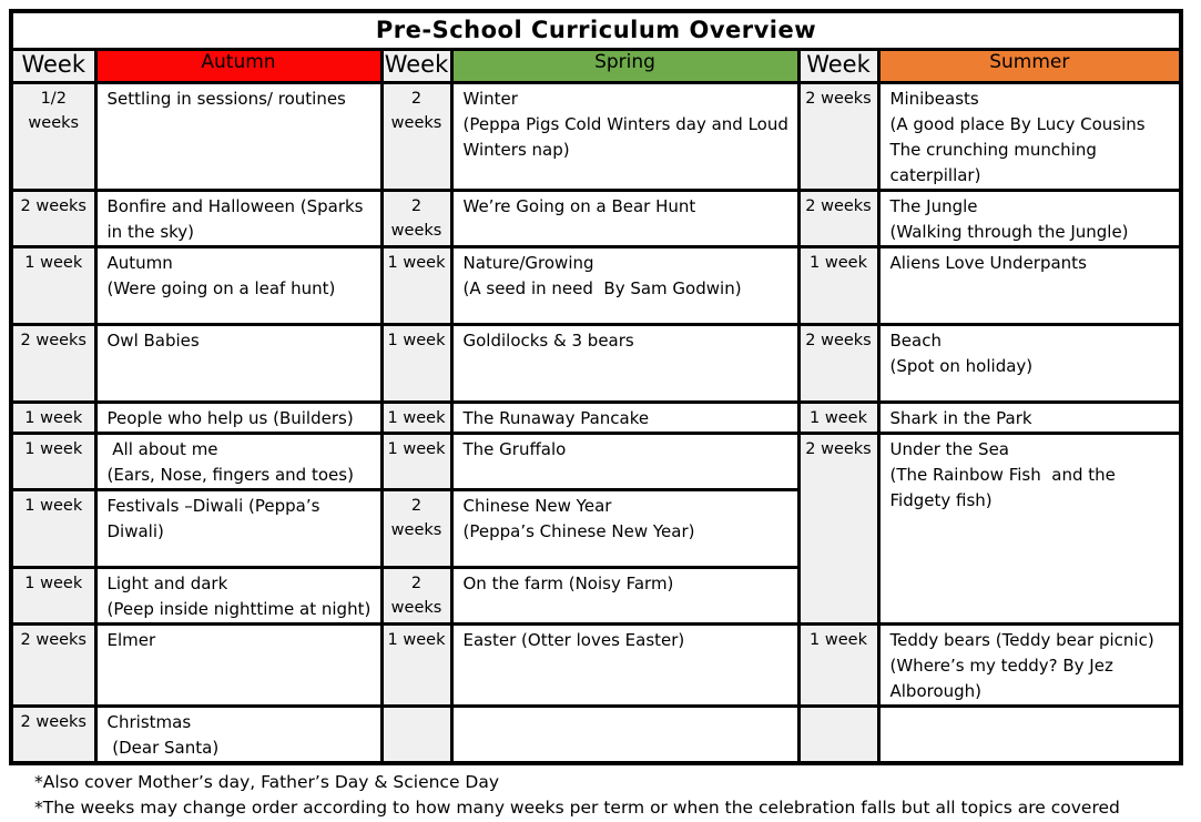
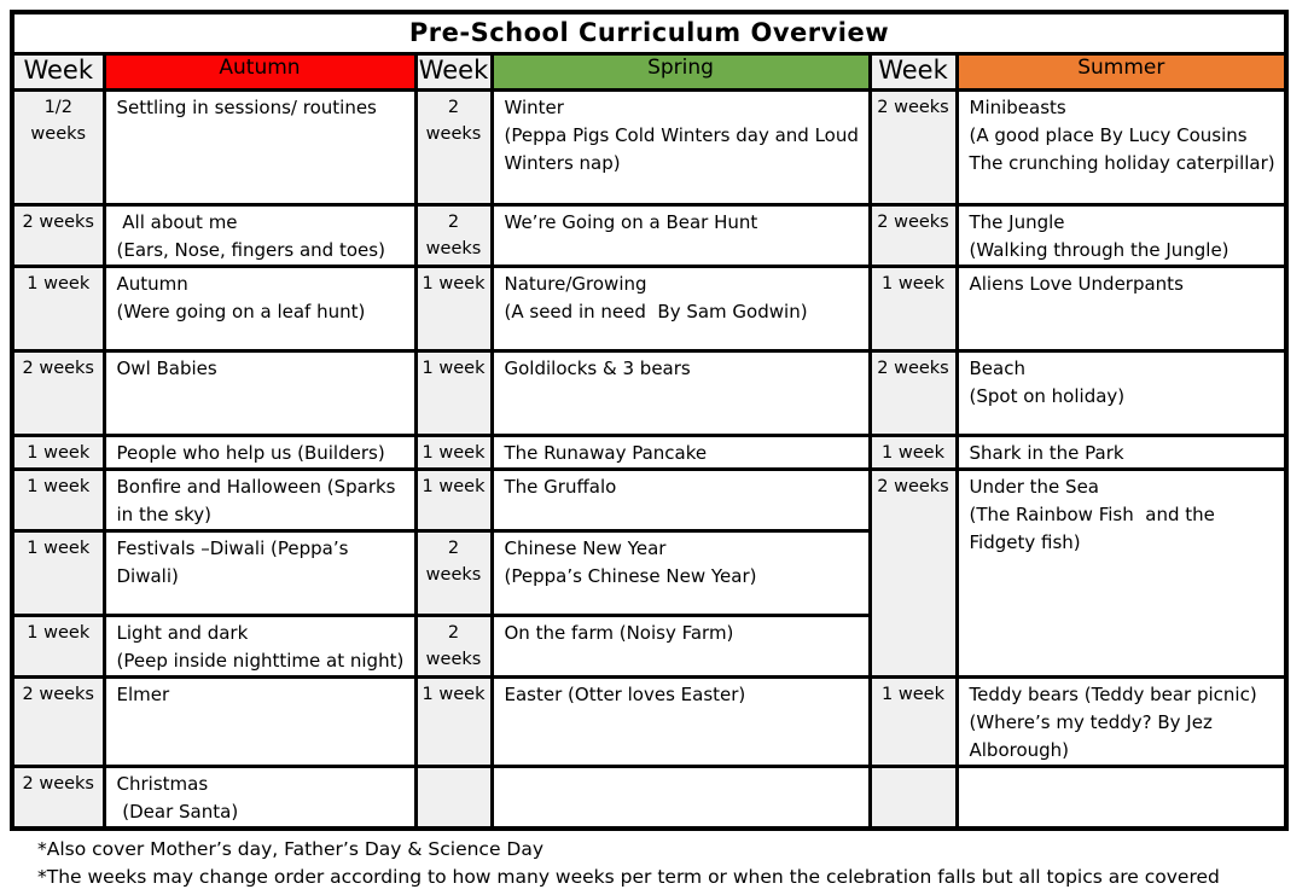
  Pre-School Curriculum Overview
  Week	Autumn	Week	Spring	Week	Summer
- 1/2 weeks	Settling in sessions/ routines	2 weeks	Winter (Peppa Pigs Cold Winters day and Loud Winters nap)	2 weeks	Minibeasts (A good place By Lucy Cousins The crunching munching caterpillar)
+ 1/2 weeks	Settling in sessions/ routines	2 weeks	Winter (Peppa Pigs Cold Winters day and Loud Winters nap)	2 weeks	Minibeasts (A good place By Lucy Cousins The crunching holiday caterpillar)
- 2 weeks	Bonfire and Halloween (Sparks in the sky)	2 weeks	We’re Going on a Bear Hunt	2 weeks	The Jungle (Walking through the Jungle)
+ 2 weeks	All about me (Ears, Nose, fingers and toes)	2 weeks	We’re Going on a Bear Hunt	2 weeks	The Jungle (Walking through the Jungle)
  1 week	Autumn (Were going on a leaf hunt)	1 week	Nature/Growing (A seed in need By Sam Godwin)	1 week	Aliens Love Underpants
  2 weeks	Owl Babies	1 week	Goldilocks & 3 bears	2 weeks	Beach (Spot on holiday)
  1 week	People who help us (Builders)	1 week	The Runaway Pancake	1 week	Shark in the Park
- 1 week	All about me (Ears, Nose, fingers and toes)	1 week	The Gruffalo	2 weeks	Under the Sea (The Rainbow Fish and the Fidgety fish)
+ 1 week	Bonfire and Halloween (Sparks in the sky)	1 week	The Gruffalo	2 weeks	Under the Sea (The Rainbow Fish and the Fidgety fish)
  1 week	Festivals –Diwali (Peppa’s Diwali)	2 weeks	Chinese New Year (Peppa’s Chinese New Year)
  1 week	Light and dark (Peep inside nighttime at night)	2 weeks	On the farm (Noisy Farm)
  2 weeks	Elmer	1 week	Easter (Otter loves Easter)	1 week	Teddy bears (Teddy bear picnic) (Where’s my teddy? By Jez Alborough)
  2 weeks	Christmas (Dear Santa)
  *Also cover Mother’s day, Father’s Day & Science Day
  *The weeks may change order according to how many weeks per term or when the celebration falls but all topics are covered
